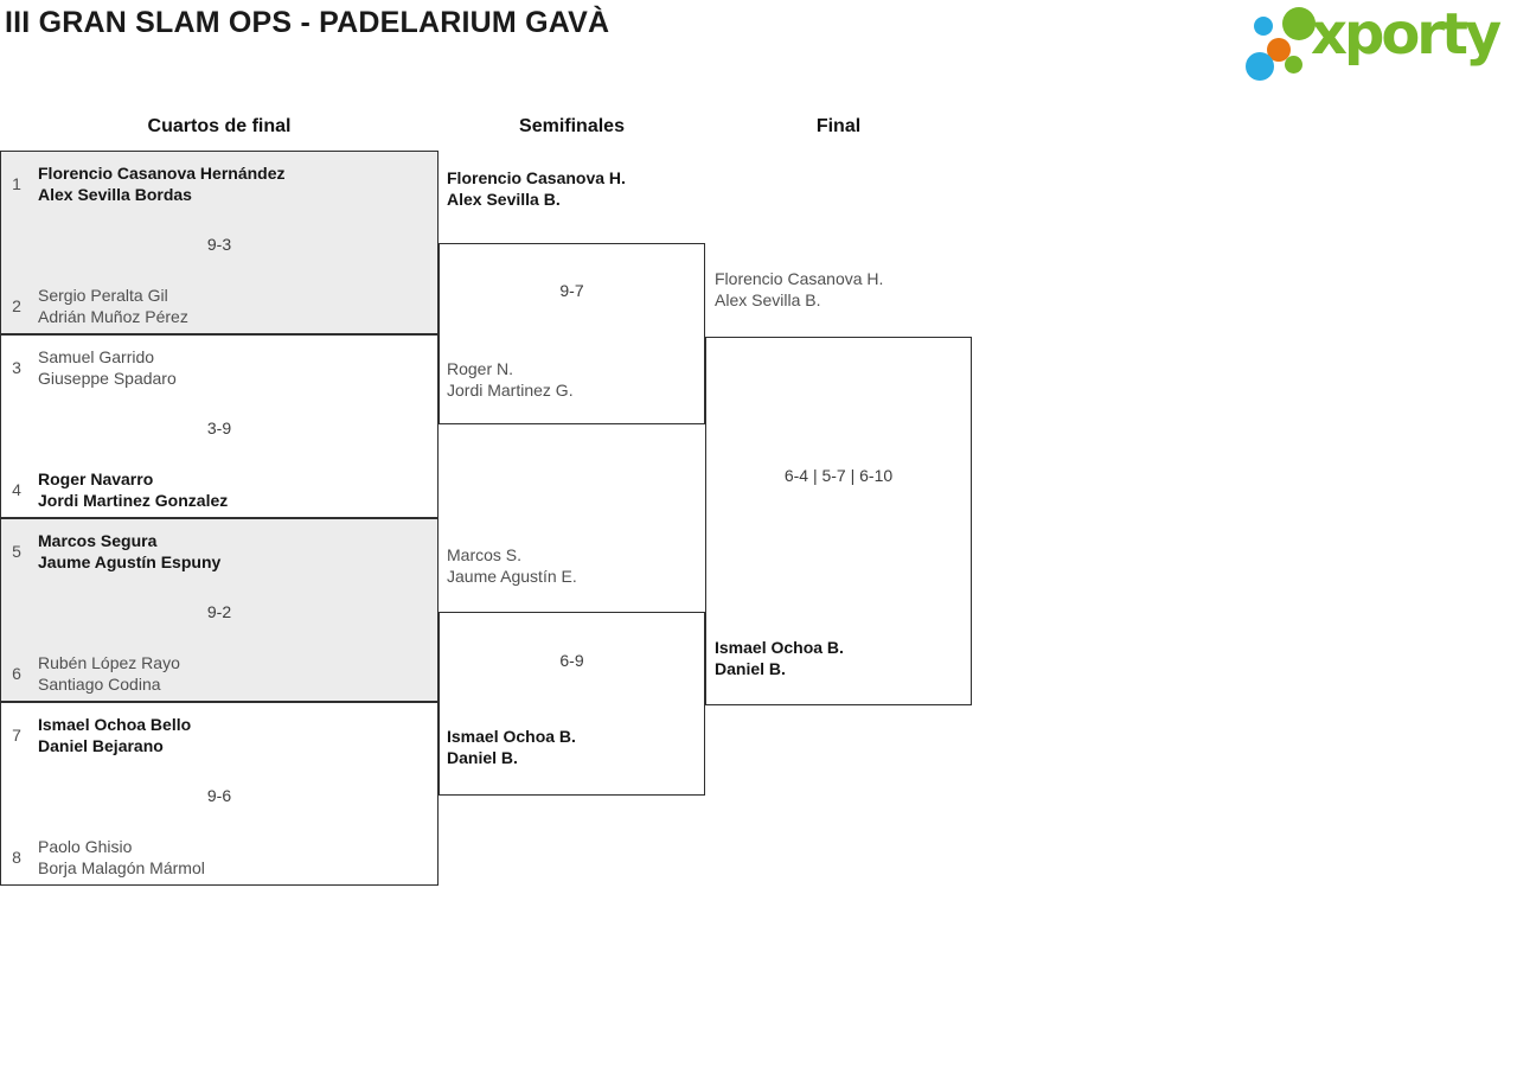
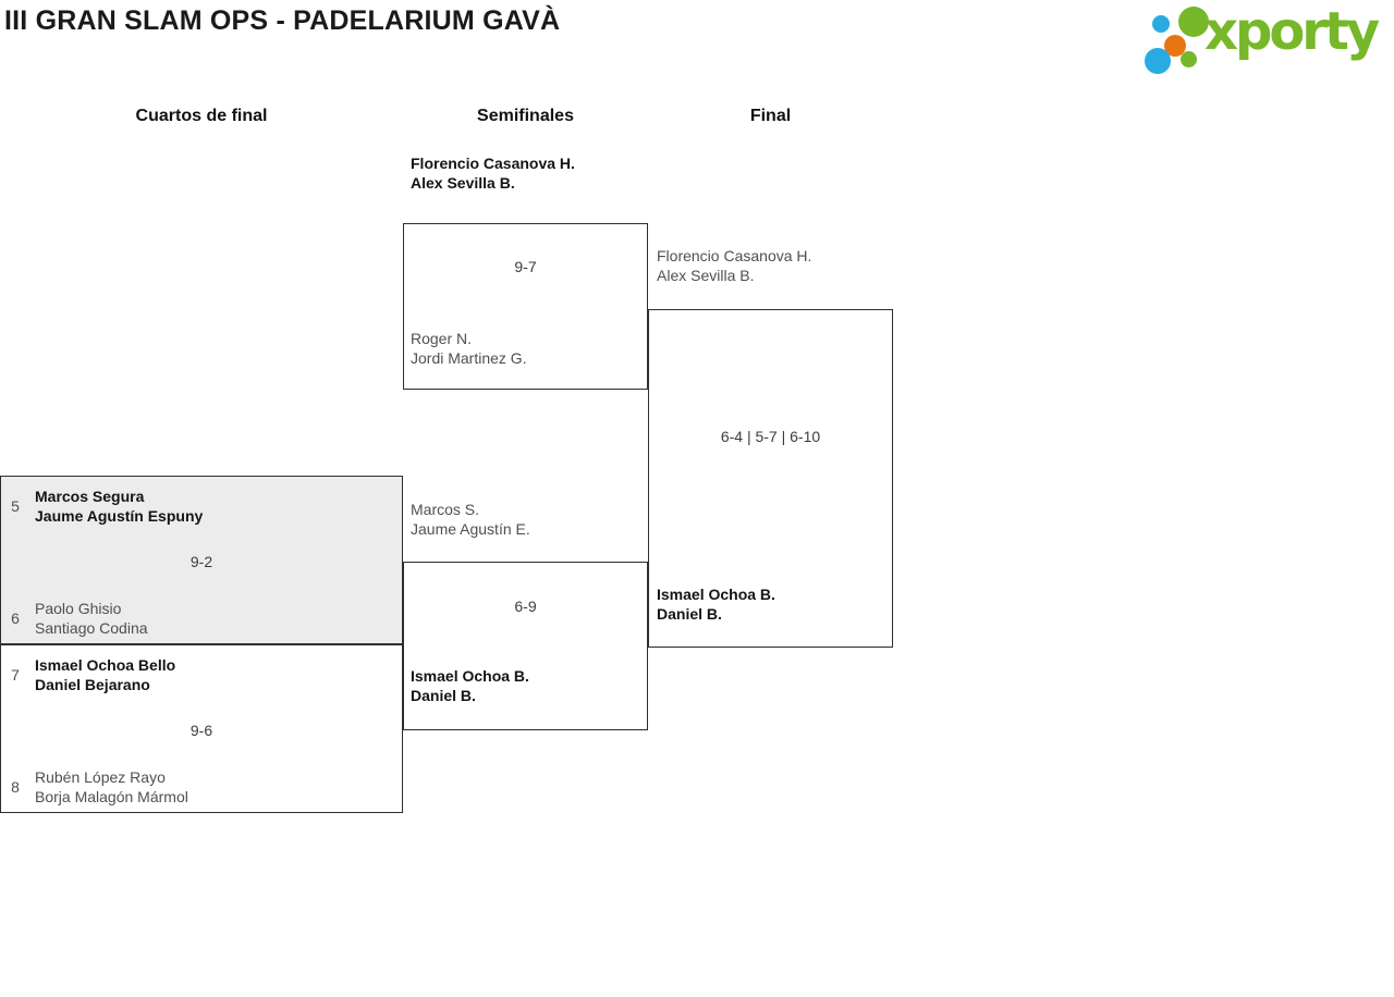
  III GRAN SLAM OPS - PADELARIUM GAVÀ
  xporty
  Cuartos de final
  Semifinales
  Final
- 1
- Florencio Casanova Hernández
- Alex Sevilla Bordas
- 9-3
- 2
- Sergio Peralta Gil
- Adrián Muñoz Pérez
- 3
- Samuel Garrido
- Giuseppe Spadaro
- 3-9
- 4
- Roger Navarro
- Jordi Martinez Gonzalez
  5
  Marcos Segura
  Jaume Agustín Espuny
  9-2
  6
- Rubén López Rayo
+ Paolo Ghisio
  Santiago Codina
  7
  Ismael Ochoa Bello
  Daniel Bejarano
  9-6
  8
- Paolo Ghisio
+ Rubén López Rayo
  Borja Malagón Mármol
  Florencio Casanova H.
  Alex Sevilla B.
  9-7
  Roger N.
  Jordi Martinez G.
  Marcos S.
  Jaume Agustín E.
  6-9
  Ismael Ochoa B.
  Daniel B.
  Florencio Casanova H.
  Alex Sevilla B.
  6-4 | 5-7 | 6-10
  Ismael Ochoa B.
  Daniel B.
